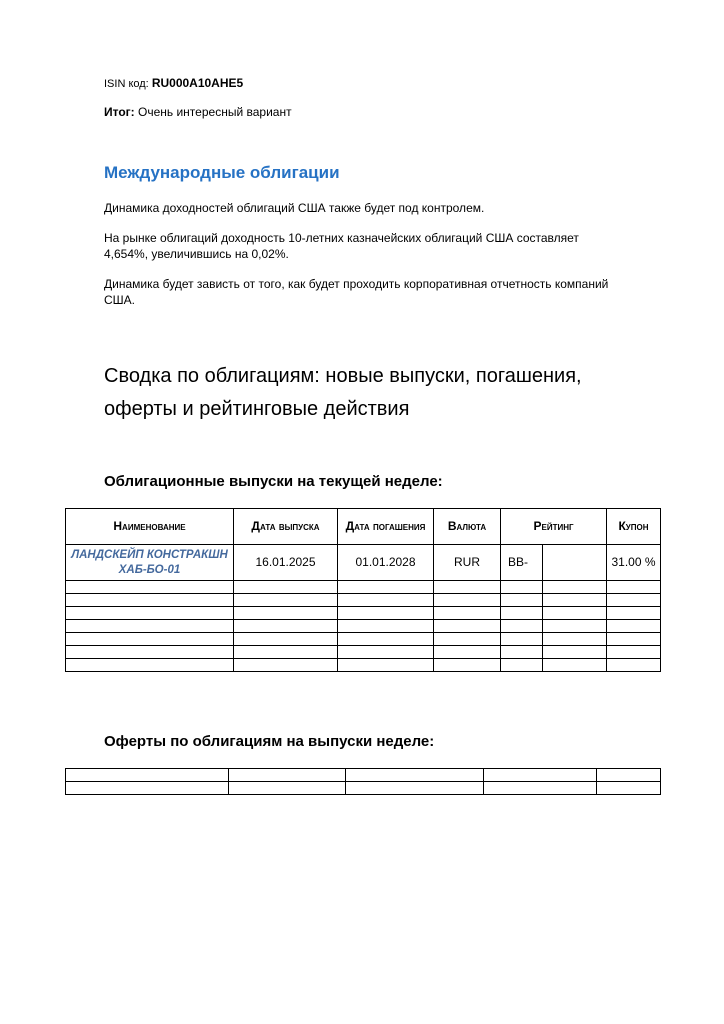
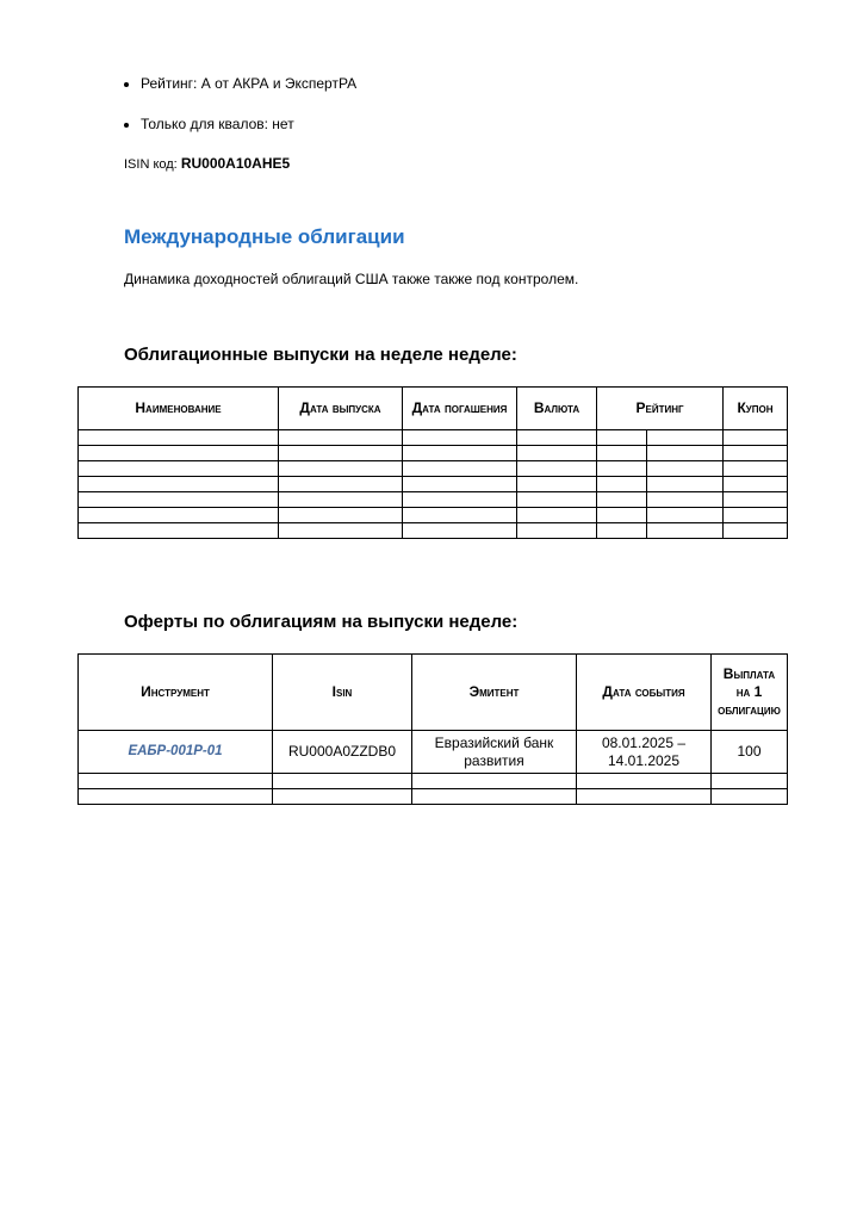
+ Рейтинг: А от АКРА и ЭкспертРА
+ Только для квалов: нет
  ISIN код: RU000A10AHE5
- Итог: Очень интересный вариант
  Международные облигации
- Динамика доходностей облигаций США также будет под контролем.
+ Динамика доходностей облигаций США также также под контролем.
- На рынке облигаций доходность 10-летних казначейских облигаций США составляет 4,654%, увеличившись на 0,02%.
- Динамика будет зависть от того, как будет проходить корпоративная отчетность компаний США.
- Сводка по облигациям: новые выпуски, погашения, оферты и рейтинговые действия
- Облигационные выпуски на текущей неделе:
+ Облигационные выпуски на неделе неделе:
  Наименование	Дата выпуска	Дата погашения	Валюта	Рейтинг	Купон
- ЛАНДСКЕЙП КОНСТРАКШН ХАБ-БО-01	16.01.2025	01.01.2028	RUR	BB-		31.00 %
  Оферты по облигациям на выпуски неделе:
+ Инструмент	Isin	Эмитент	Дата события	Выплата на 1 облигацию
+ ЕАБР-001Р-01	RU000A0ZZDB0	Евразийский банк развития	08.01.2025 – 14.01.2025	100
